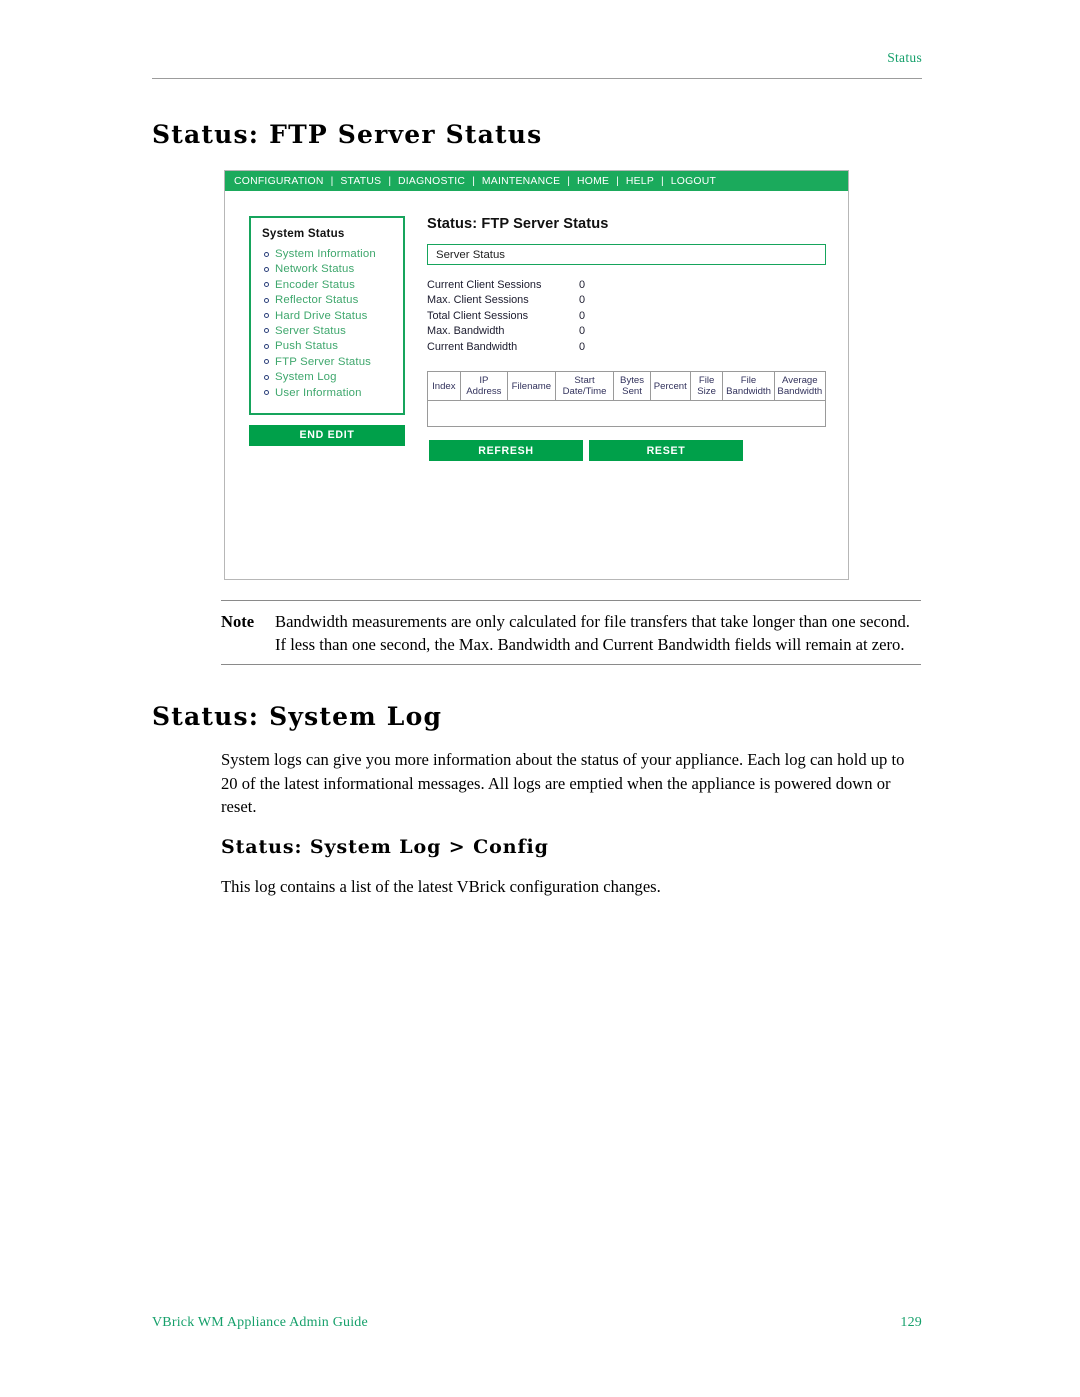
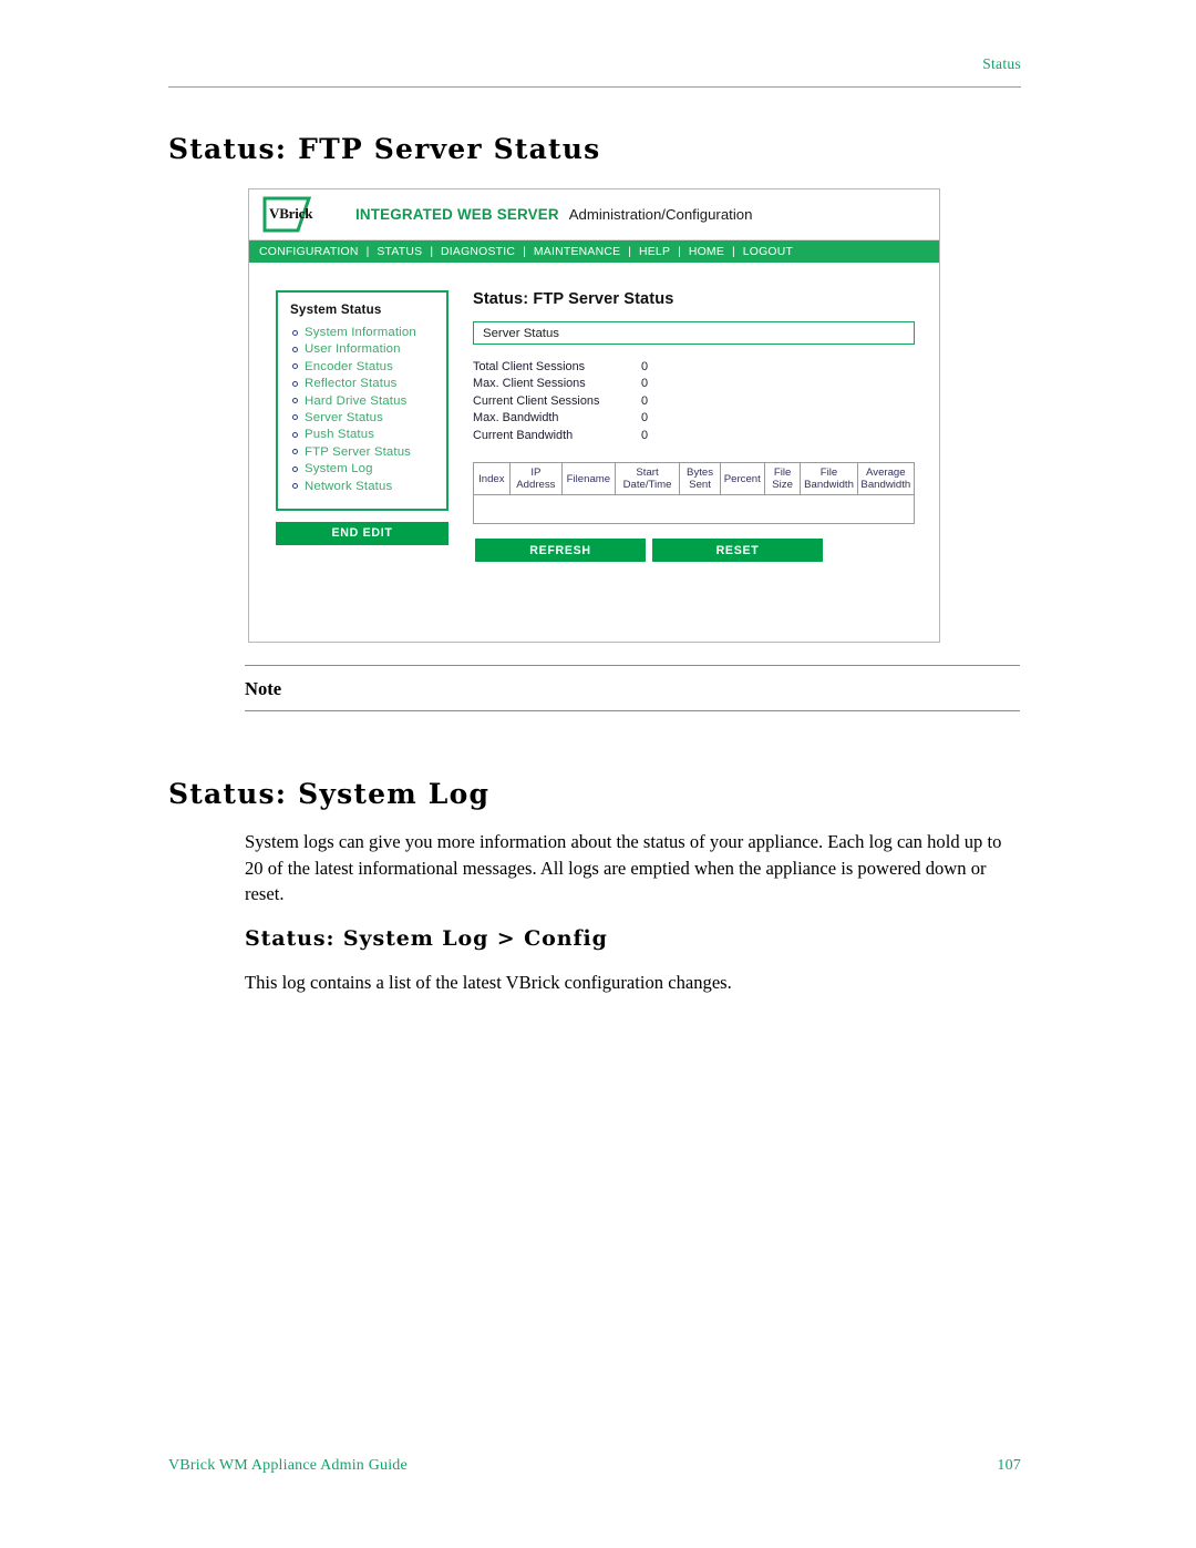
  Status
  Status: FTP Server Status
+ VBrick
+ INTEGRATED WEB SERVER
+ Administration/Configuration
  CONFIGURATION
  |
  STATUS
  |
  DIAGNOSTIC
  |
  MAINTENANCE
  |
- HOME
+ HELP
  |
- HELP
+ HOME
  |
  LOGOUT
  System Status
  System Information
- Network Status
+ User Information
  Encoder Status
  Reflector Status
  Hard Drive Status
  Server Status
  Push Status
  FTP Server Status
  System Log
- User Information
+ Network Status
  END EDIT
  Status: FTP Server Status
  Server Status
- Current Client Sessions
+ Total Client Sessions
  0
  Max. Client Sessions
  0
- Total Client Sessions
+ Current Client Sessions
  0
  Max. Bandwidth
  0
  Current Bandwidth
  0
  Index	IP Address	Filename	Start Date/Time	Bytes Sent	Percent	File Size	File Bandwidth	Average Bandwidth
  REFRESH
  RESET
  Note
- Bandwidth measurements are only calculated for file transfers that take longer than one second. If less than one second, the Max. Bandwidth and Current Bandwidth fields will remain at zero.
  Status: System Log
  System logs can give you more information about the status of your appliance. Each log can hold up to 20 of the latest informational messages. All logs are emptied when the appliance is powered down or reset.
  Status: System Log > Config
  This log contains a list of the latest VBrick configuration changes.
  VBrick WM Appliance Admin Guide
- 129
+ 107
